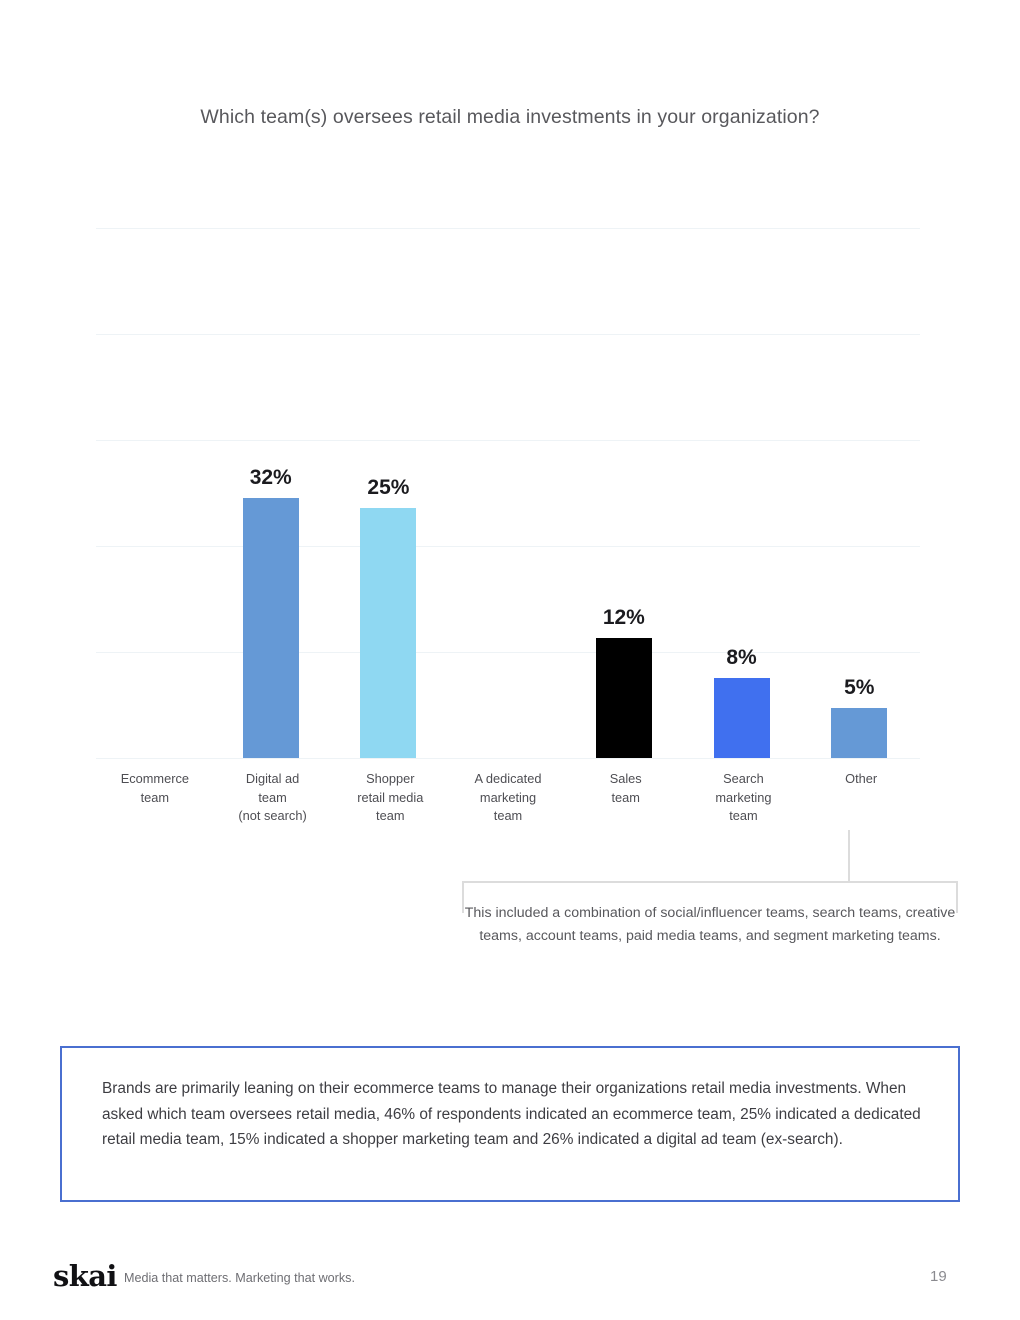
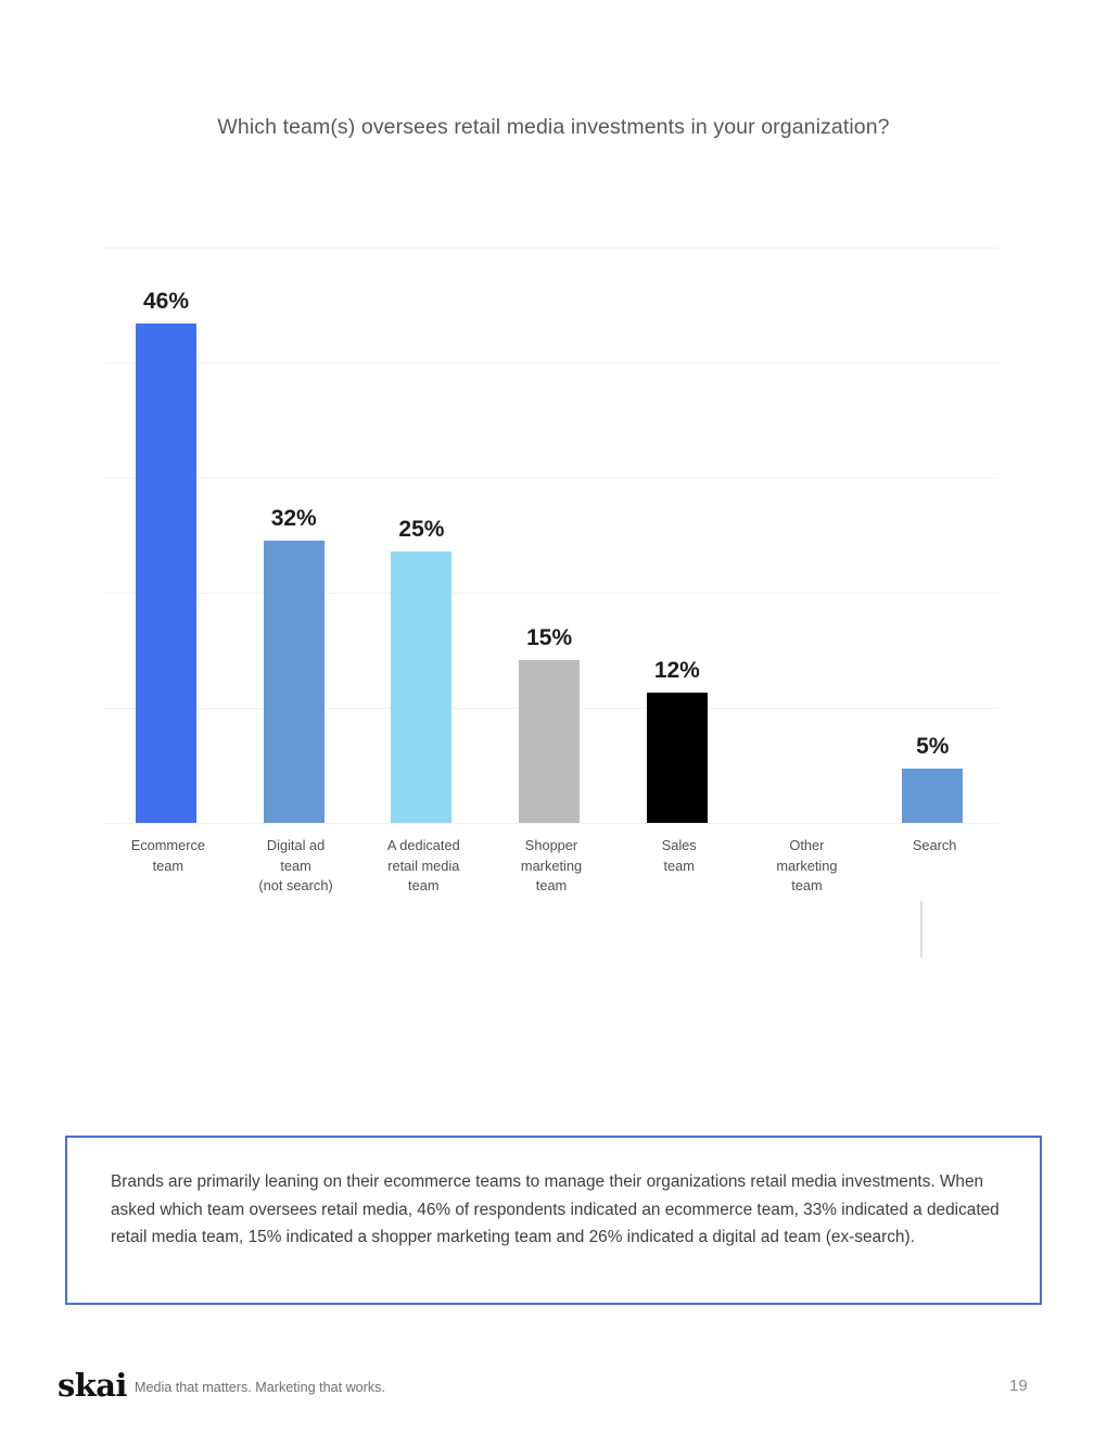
  Which team(s) oversees retail media investments in your organization?
+ 46%
  32%
  25%
+ 15%
  12%
- 8%
  5%
  Ecommerce
  team
  Digital ad
  team
  (not search)
- Shopper
+ A dedicated
  retail media
  team
- A dedicated
+ Shopper
  marketing
  team
  Sales
  team
- Search
+ Other
  marketing
  team
- Other
+ Search
- This included a combination of social/influencer teams, search teams, creative teams, account teams, paid media teams, and segment marketing teams.
- Brands are primarily leaning on their ecommerce teams to manage their organizations retail media investments. When asked which team oversees retail media, 46% of respondents indicated an ecommerce team, 25% indicated a dedicated retail media team, 15% indicated a shopper marketing team and 26% indicated a digital ad team (ex-search).
+ Brands are primarily leaning on their ecommerce teams to manage their organizations retail media investments. When asked which team oversees retail media, 46% of respondents indicated an ecommerce team, 33% indicated a dedicated retail media team, 15% indicated a shopper marketing team and 26% indicated a digital ad team (ex-search).
  skai
  Media that matters. Marketing that works.
  19
